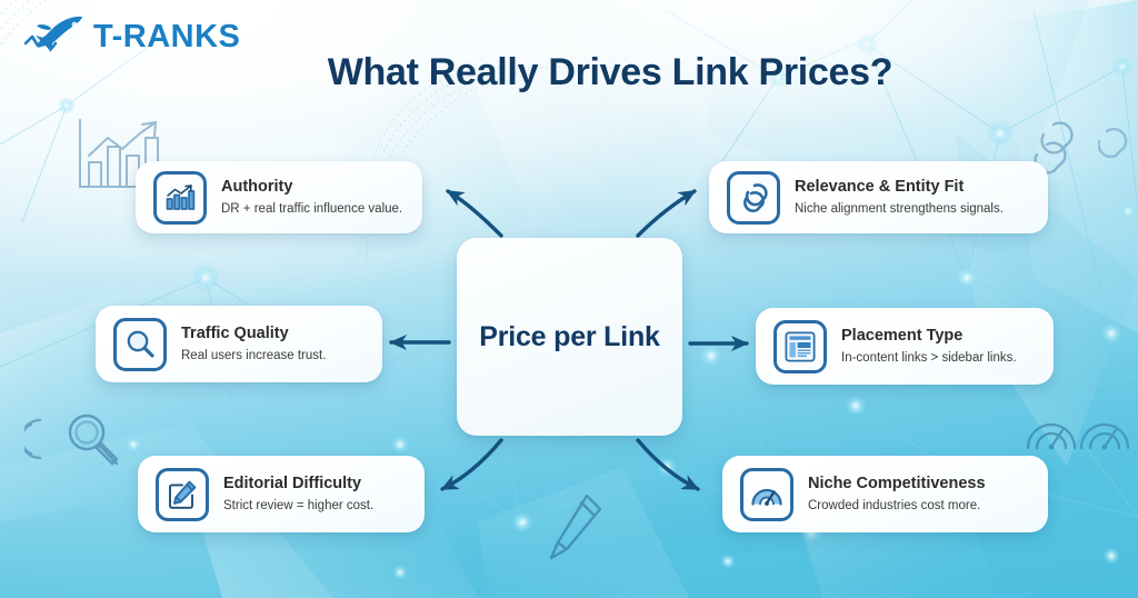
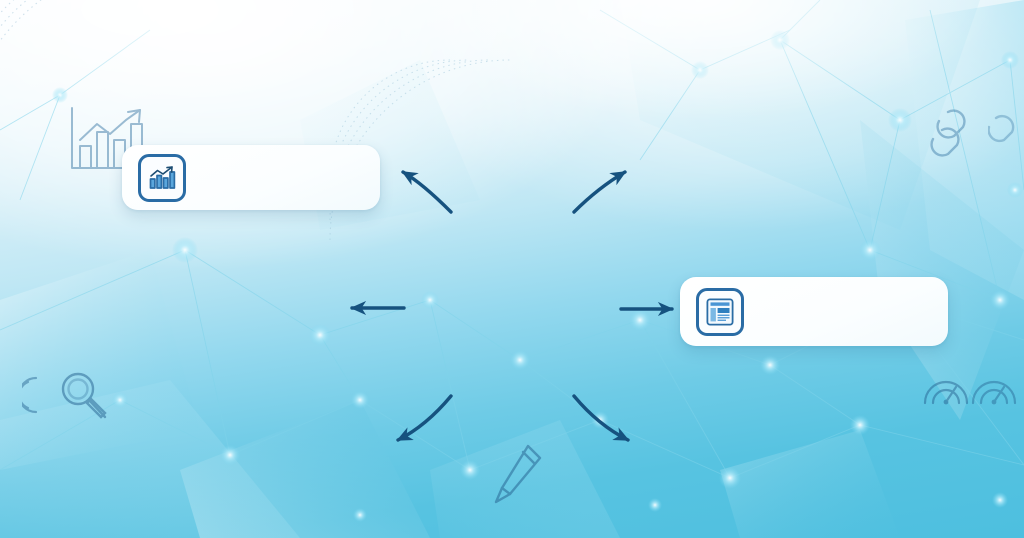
- T-RANKS
- What Really Drives Link Prices?
- Price per Link
- Authority DR + real traffic influence value.
- Relevance & Entity Fit Niche alignment strengthens signals.
- Traffic Quality Real users increase trust.
- Placement Type In-content links > sidebar links.
- Editorial Difficulty Strict review = higher cost.
- Niche Competitiveness Crowded industries cost more.
